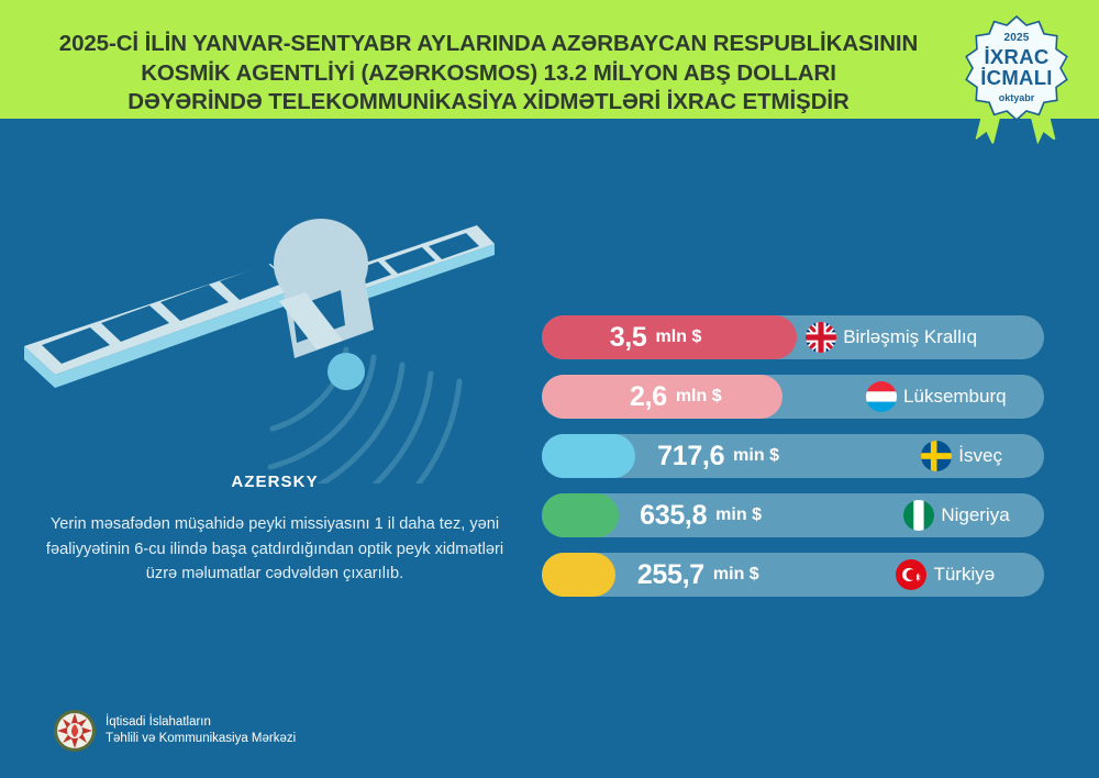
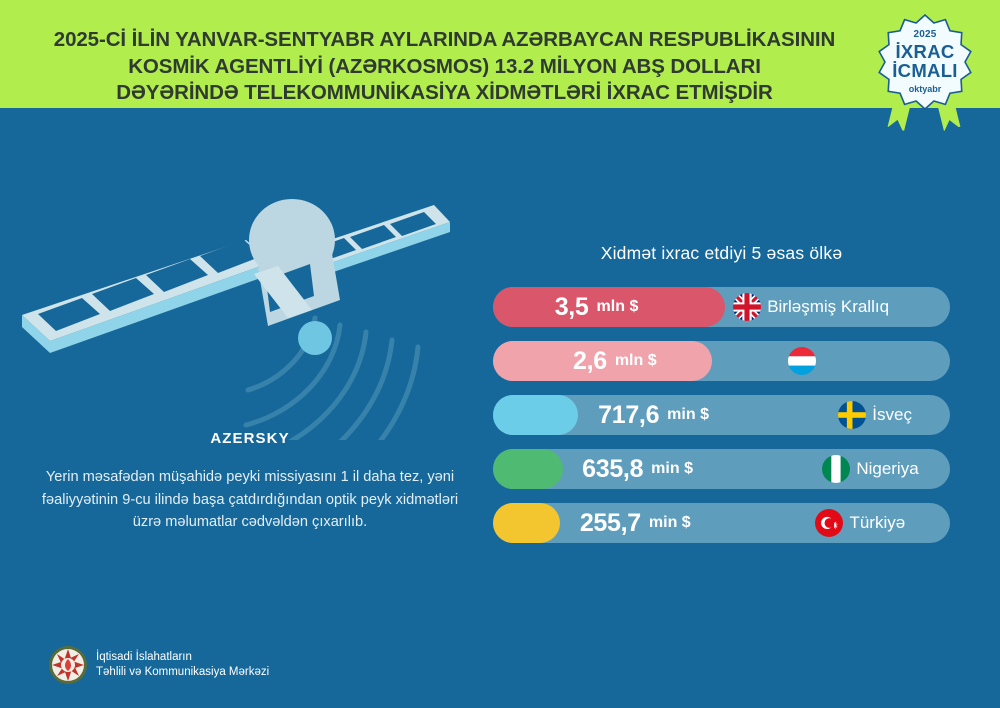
  2025-Cİ İLİN YANVAR-SENTYABR AYLARINDA AZƏRBAYCAN RESPUBLİKASININ
  KOSMİK AGENTLİYİ (AZƏRKOSMOS) 13.2 MİLYON ABŞ DOLLARI
  DƏYƏRİNDƏ TELEKOMMUNİKASİYA XİDMƏTLƏRİ İXRAC ETMİŞDİR
  2025
  İXRAC
  İCMALI
  oktyabr
  AZERSKY
- Yerin məsafədən müşahidə peyki missiyasını 1 il daha tez, yəni fəaliyyətinin 6-cu ilində başa çatdırdığından optik peyk xidmətləri üzrə məlumatlar cədvəldən çıxarılıb.
+ Yerin məsafədən müşahidə peyki missiyasını 1 il daha tez, yəni fəaliyyətinin 9-cu ilində başa çatdırdığından optik peyk xidmətləri üzrə məlumatlar cədvəldən çıxarılıb.
+ Xidmət ixrac etdiyi 5 əsas ölkə
  3,5
  mln $
  Birləşmiş Krallıq
  2,6
  mln $
- Lüksemburq
  717,6
  min $
  İsveç
  635,8
  min $
  Nigeriya
  255,7
  min $
  Türkiyə
  İqtisadi İslahatların
  Təhlili və Kommunikasiya Mərkəzi
